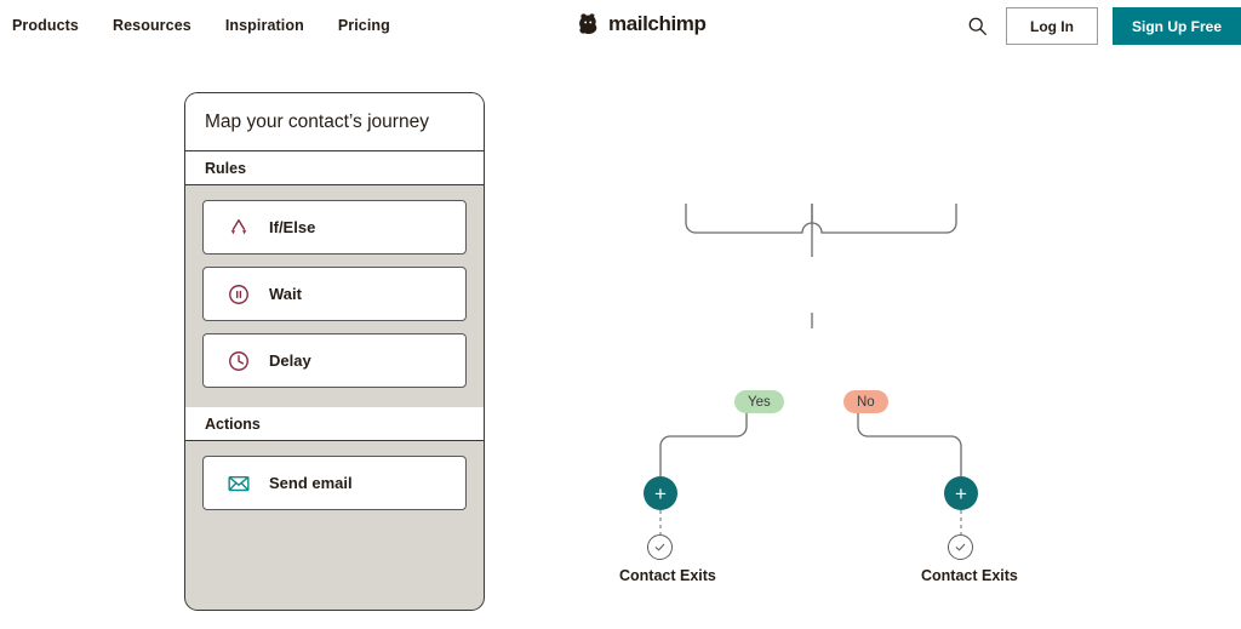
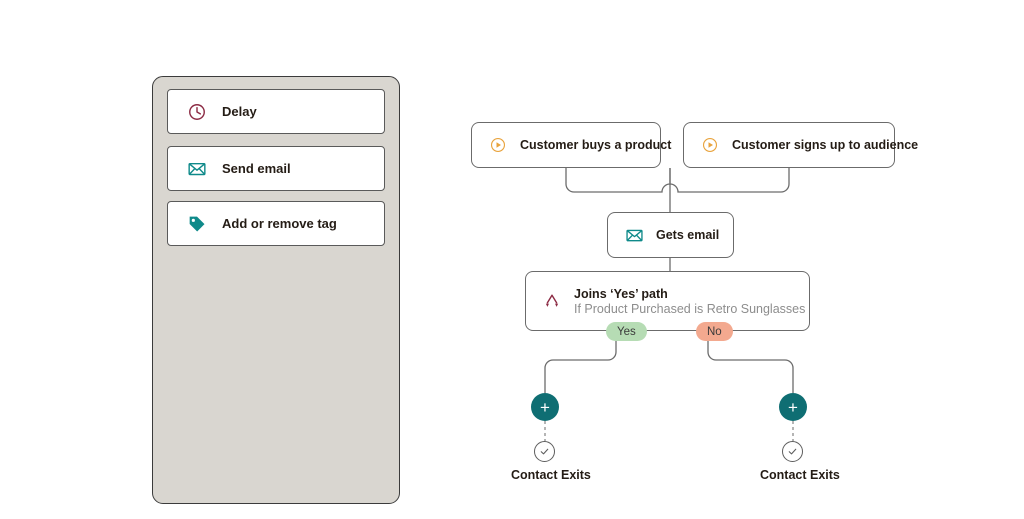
- Products
- Resources
- Inspiration
- Pricing
- mailchimp
- Log In
- Sign Up Free
- Map your contact’s journey
- Rules
- If/Else
- Wait
  Delay
- Actions
  Send email
+ Add or remove tag
+ Customer buys a product
+ Customer signs up to audience
+ Gets email
+ Joins ‘Yes’ path
+ If Product Purchased is Retro Sunglasses
  Yes
  No
  +
  +
  Contact Exits
  Contact Exits
